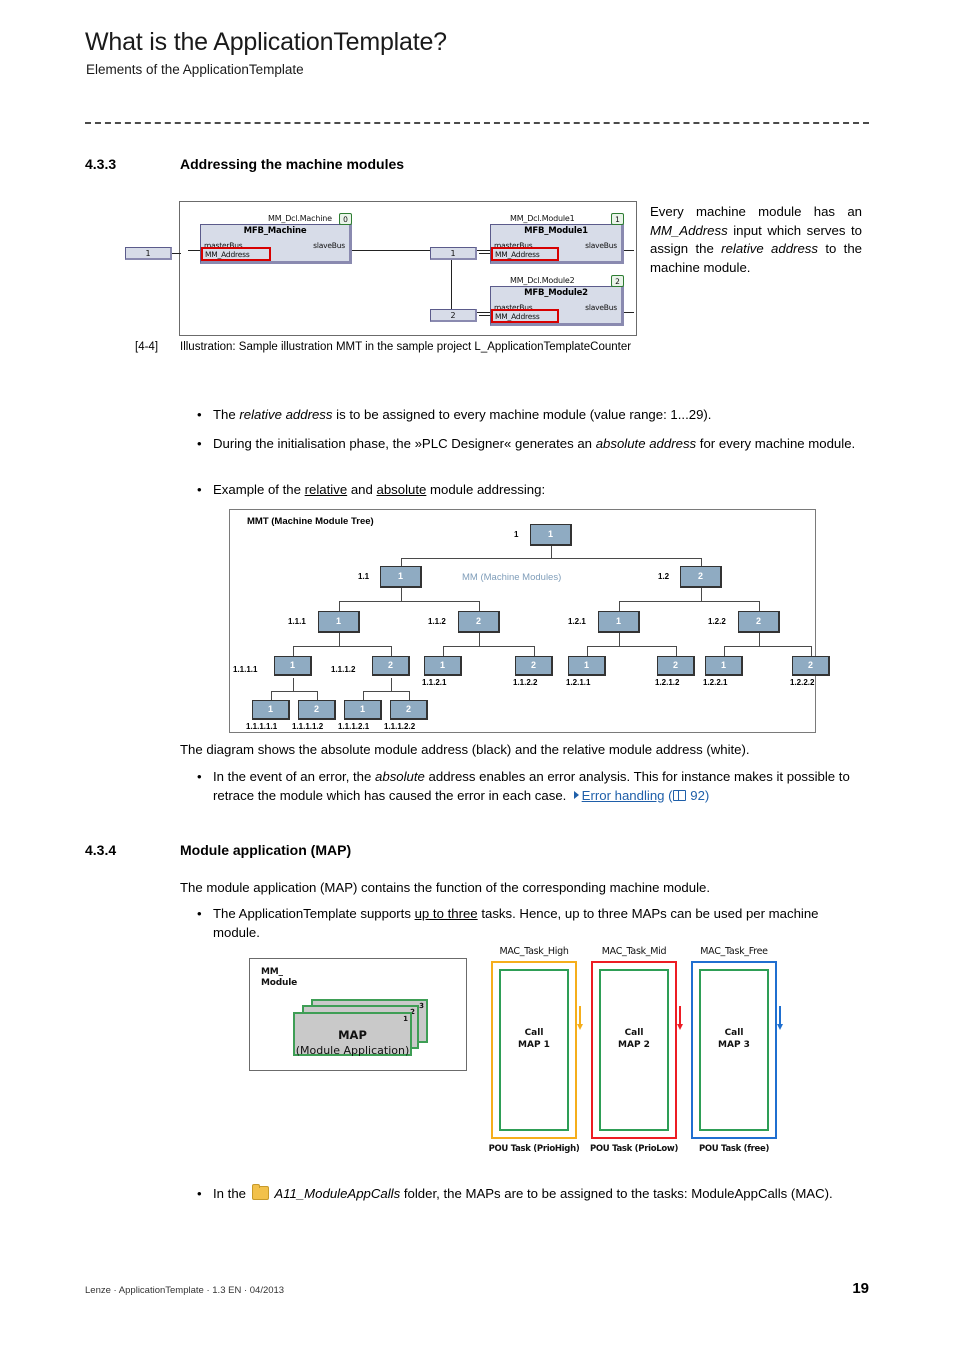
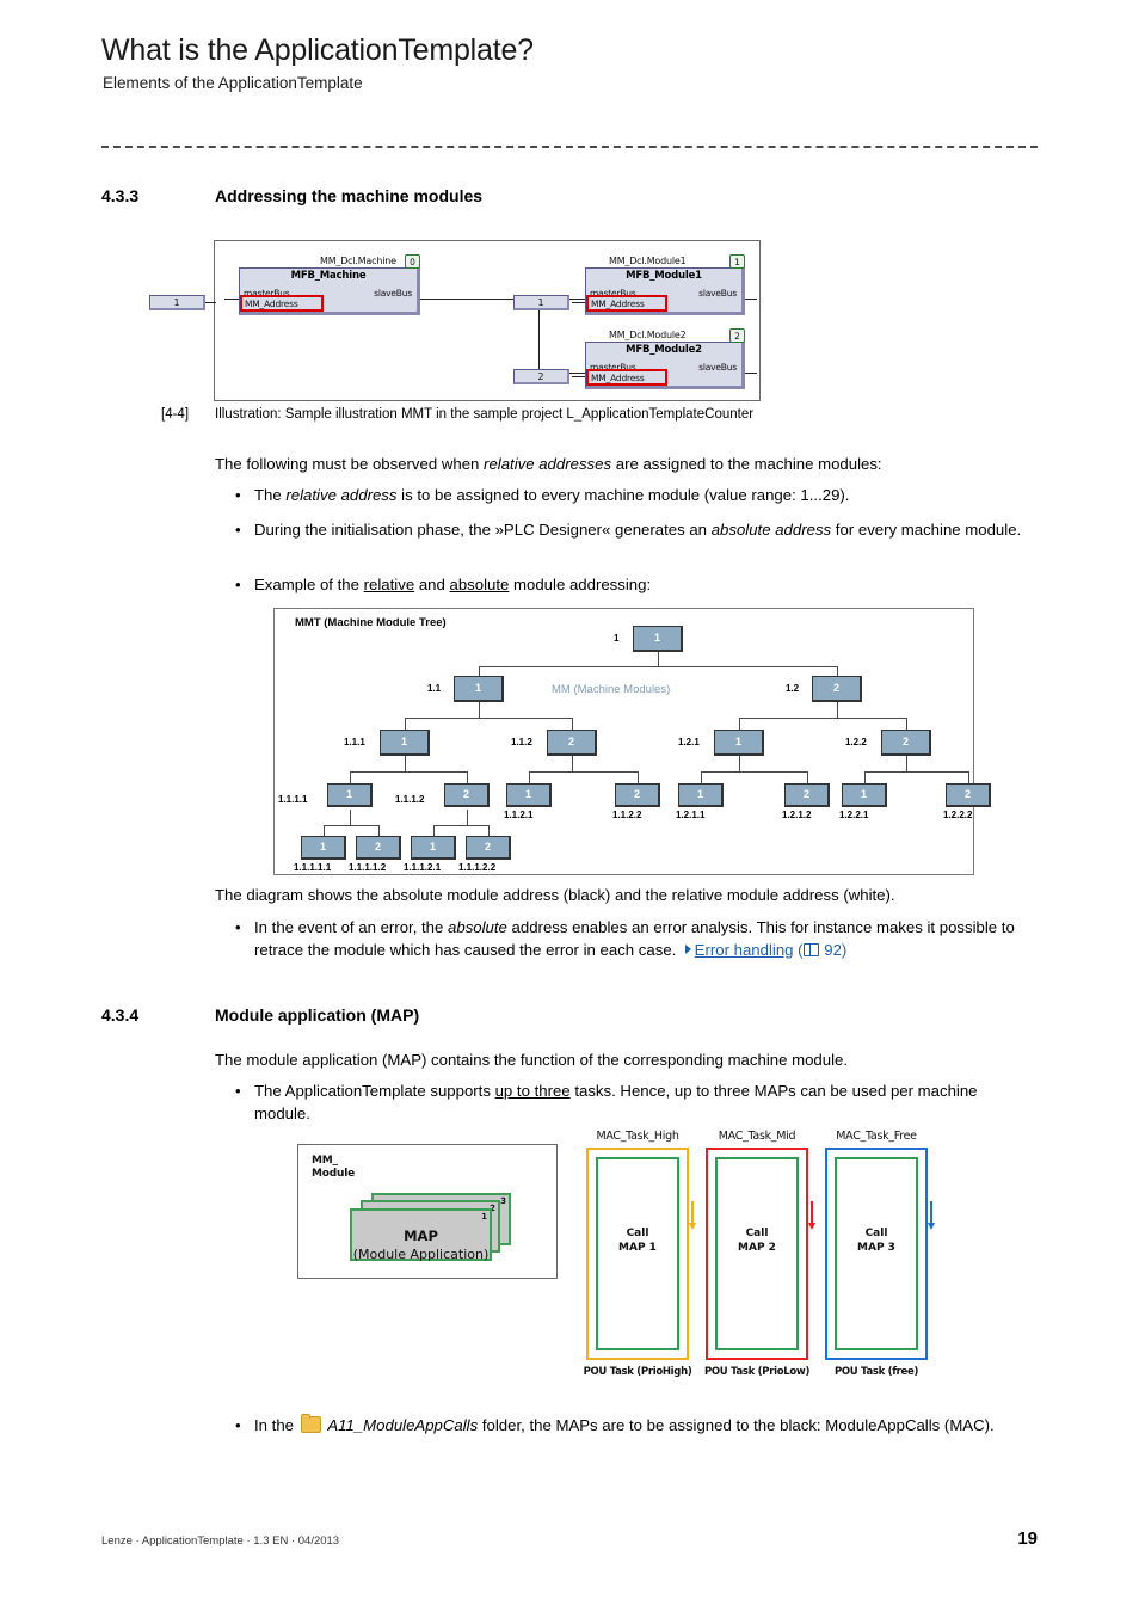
  What is the ApplicationTemplate?
  Elements of the ApplicationTemplate
  4.3.3
  Addressing the machine modules
  MM_Dcl.Machine
  MFB_Machine
  masterBus
  slaveBus
  MM_Address
  1
  0
  MM_Dcl.Module1
  MFB_Module1
  masterBus
  slaveBus
  MM_Address
  1
  1
  MM_Dcl.Module2
  MFB_Module2
  masterBus
  slaveBus
  MM_Address
  2
  2
- Every machine module has an MM_Address input which serves to assign the relative address to the machine module.
  [4-4]
  Illustration: Sample illustration MMT in the sample project L_ApplicationTemplateCounter
+ The following must be observed when relative addresses are assigned to the machine modules:
  •
  The relative address is to be assigned to every machine module (value range: 1...29).
  •
  During the initialisation phase, the »PLC Designer« generates an absolute address for every machine module.
  •
  Example of the relative and absolute module addressing:
  MMT (Machine Module Tree)
  MM (Machine Modules)
  1
  1
  1
  1.1
  2
  1.2
  1
  1.1.1
  2
  1.1.2
  1
  1.2.1
  2
  1.2.2
  1
  1.1.1.1
  2
  1.1.1.2
  1
  1.1.2.1
  2
  1.1.2.2
  1
  1.2.1.1
  2
  1.2.1.2
  1
  1.2.2.1
  2
  1.2.2.2
  1
  1.1.1.1.1
  2
  1.1.1.1.2
  1
  1.1.1.2.1
  2
  1.1.1.2.2
  The diagram shows the absolute module address (black) and the relative module address (white).
  •
  In the event of an error, the absolute address enables an error analysis. This for instance makes it possible to retrace the module which has caused the error in each case. Error handling ( 92)
  4.3.4
  Module application (MAP)
  The module application (MAP) contains the function of the corresponding machine module.
  •
  The ApplicationTemplate supports up to three tasks. Hence, up to three MAPs can be used per machine module.
  MM_
  Module
  3
  2
  1
  MAP
  (Module Application)
  MAC_Task_High
  Call
  MAP 1
  POU Task (PrioHigh)
  MAC_Task_Mid
  Call
  MAP 2
  POU Task (PrioLow)
  MAC_Task_Free
  Call
  MAP 3
  POU Task (free)
  •
- In the A11_ModuleAppCalls folder, the MAPs are to be assigned to the tasks: ModuleAppCalls (MAC).
+ In the A11_ModuleAppCalls folder, the MAPs are to be assigned to the black: ModuleAppCalls (MAC).
  Lenze · ApplicationTemplate · 1.3 EN · 04/2013
  19
